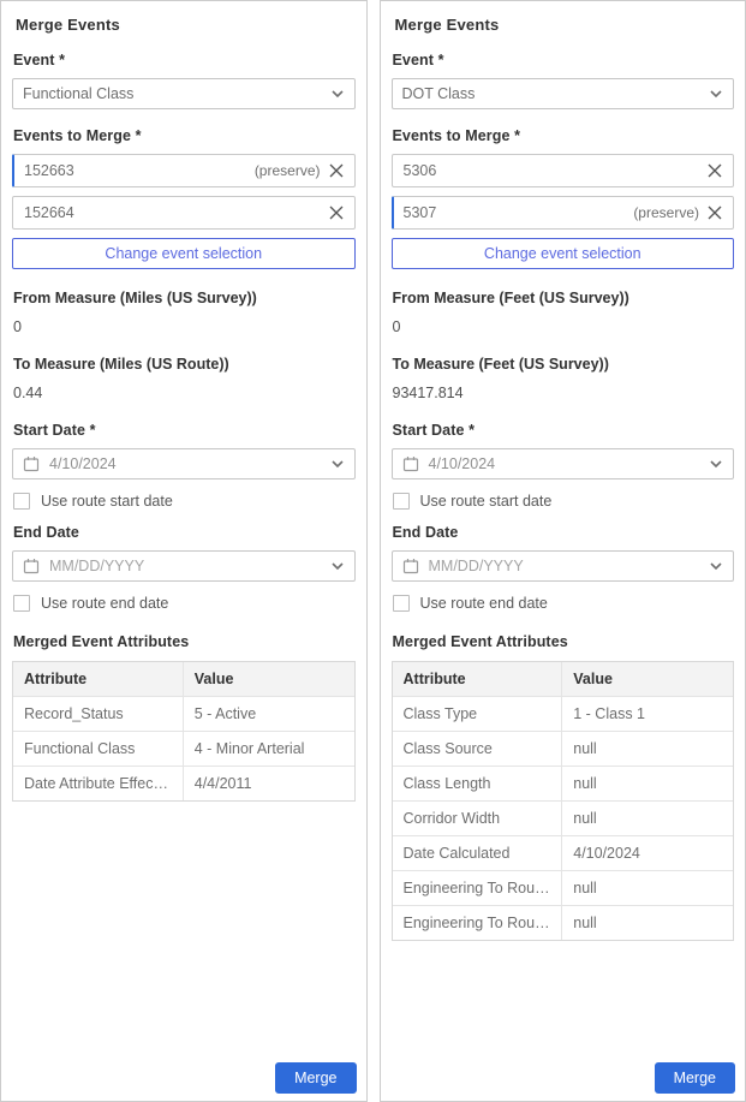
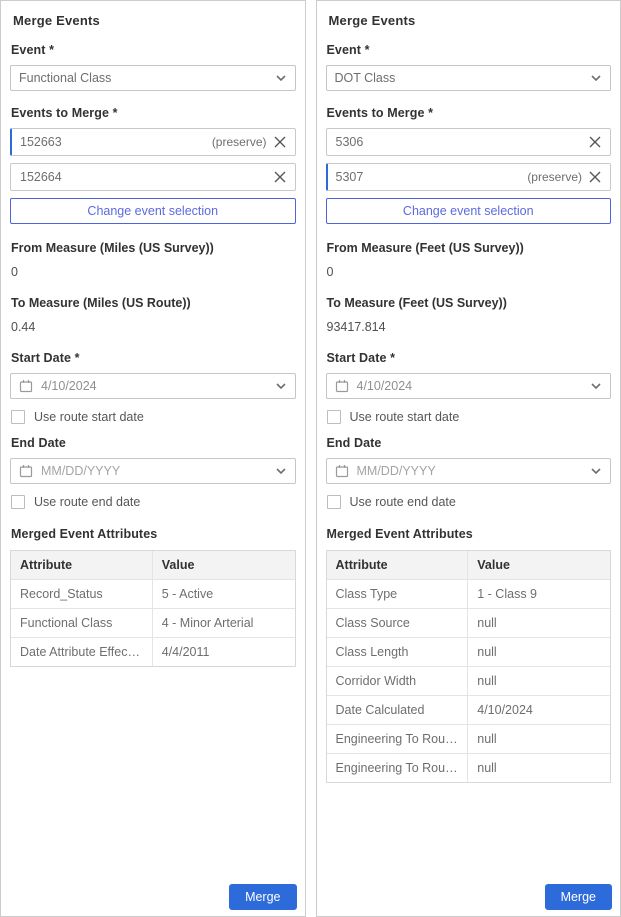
  Merge Events
  Event *
  Functional Class
  Events to Merge *
  152663
  (preserve)
  152664
  Change event selection
  From Measure (Miles (US Survey))
  0
  To Measure (Miles (US Route))
  0.44
  Start Date *
  4/10/2024
  Use route start date
  End Date
  MM/DD/YYYY
  Use route end date
  Merged Event Attributes
  Attribute
  Value
  Record_Status
  5 - Active
  Functional Class
  4 - Minor Arterial
  Date Attribute Effective
  4/4/2011
  Merge
  Merge Events
  Event *
  DOT Class
  Events to Merge *
  5306
  5307
  (preserve)
  Change event selection
  From Measure (Feet (US Survey))
  0
  To Measure (Feet (US Survey))
  93417.814
  Start Date *
  4/10/2024
  Use route start date
  End Date
  MM/DD/YYYY
  Use route end date
  Merged Event Attributes
  Attribute
  Value
  Class Type
- 1 - Class 1
+ 1 - Class 9
  Class Source
  null
  Class Length
  null
  Corridor Width
  null
  Date Calculated
  4/10/2024
  Engineering To RouteID
  null
  Engineering To Route ...
  null
  Merge
